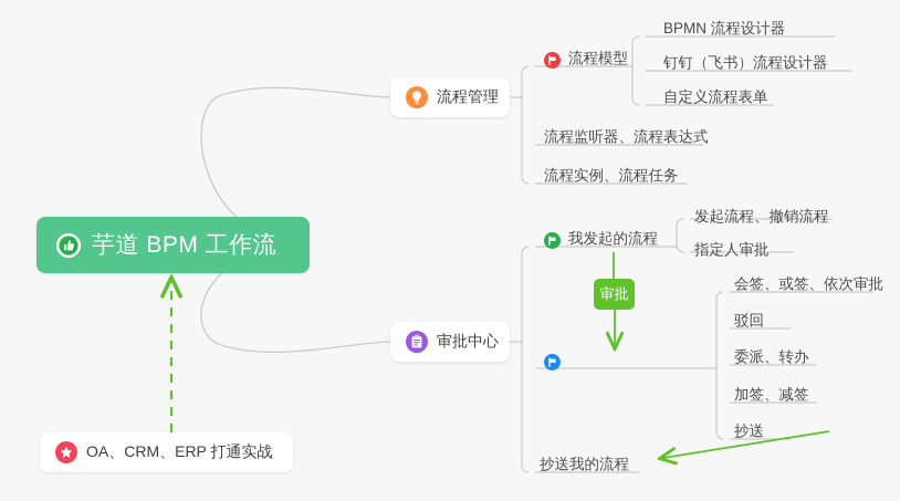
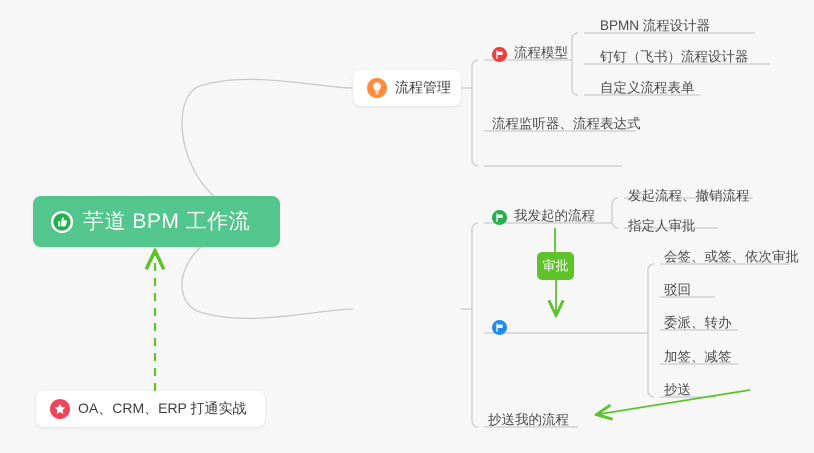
  芋道 BPM 工作流
  流程管理
  流程模型
  BPMN 流程设计器
  钉钉（飞书）流程设计器
  自定义流程表单
  流程监听器、流程表达式
- 流程实例、流程任务
- 审批中心
  我发起的流程
  发起流程、撤销流程
  指定人审批
  会签、或签、依次审批
  驳回
  委派、转办
  加签、减签
  抄送
  抄送我的流程
  审批
  OA、CRM、ERP 打通实战
